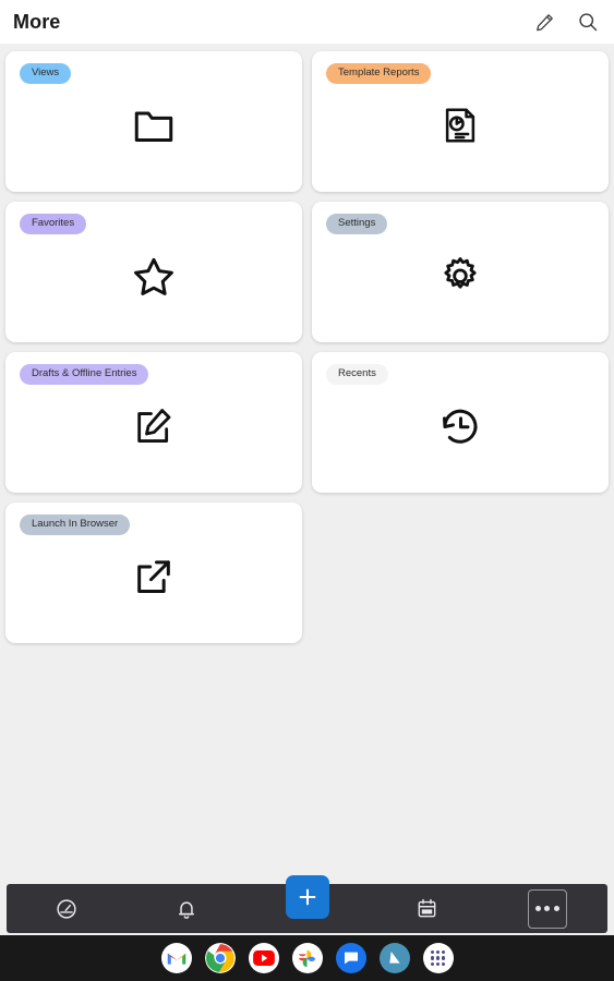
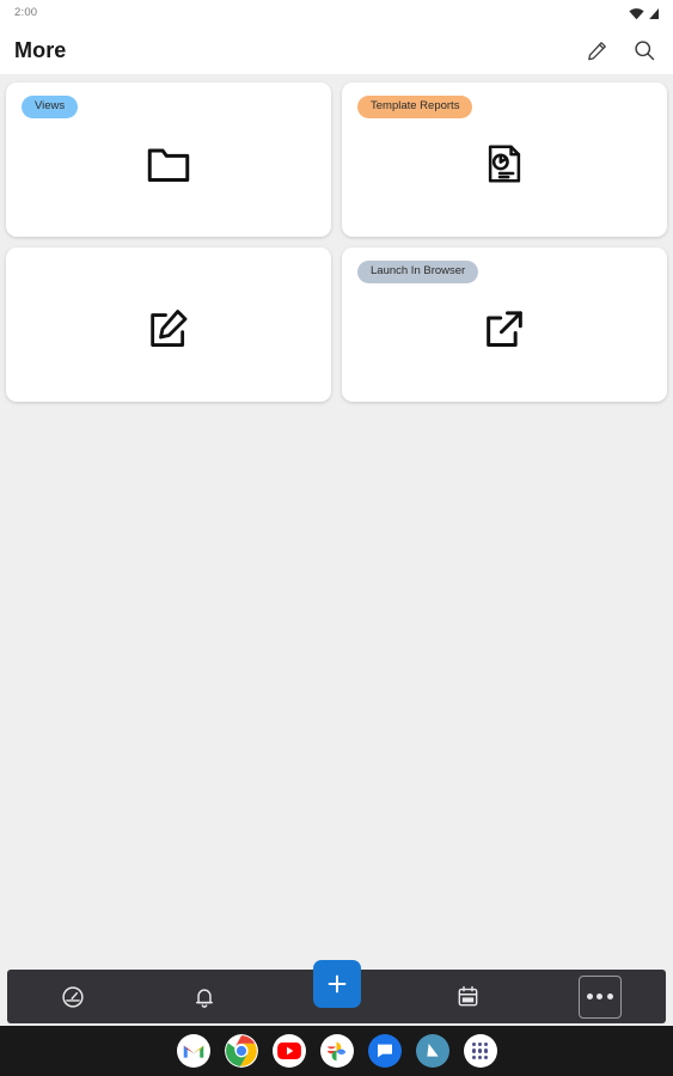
+ 2:00
  More
  Views
  Template Reports
- Favorites
- Settings
- Drafts & Offline Entries
- Recents
  Launch In Browser
